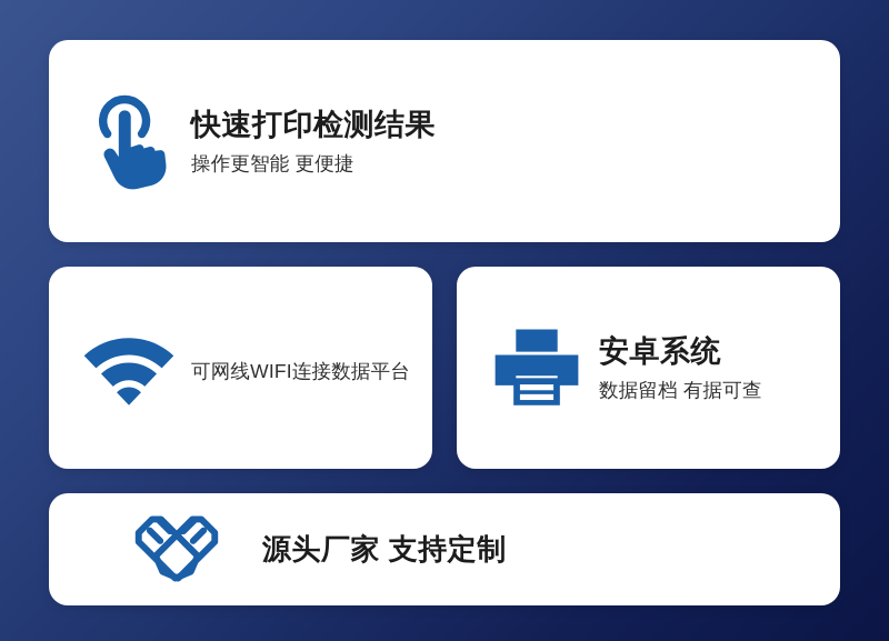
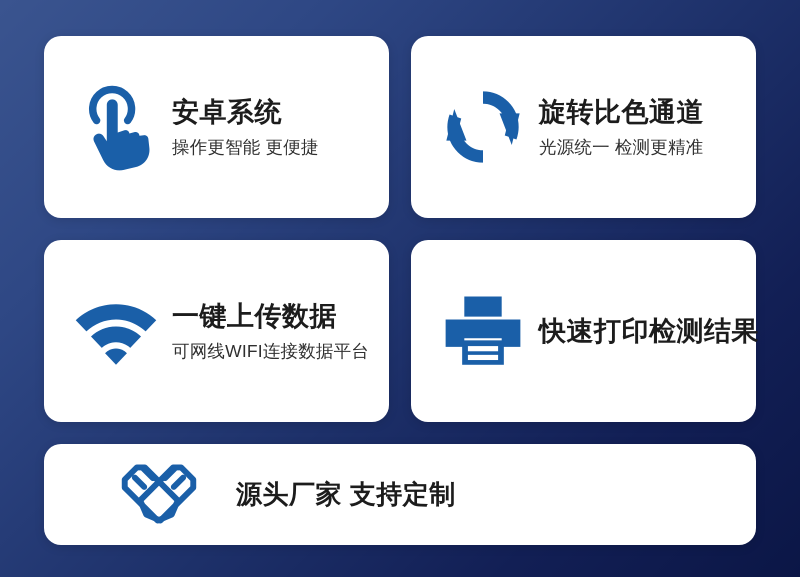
- 快速打印检测结果
+ 安卓系统
  操作更智能 更便捷
+ 旋转比色通道
+ 光源统一 检测更精准
+ 一键上传数据
  可网线WIFI连接数据平台
- 安卓系统
+ 快速打印检测结果
- 数据留档 有据可查
  源头厂家 支持定制
